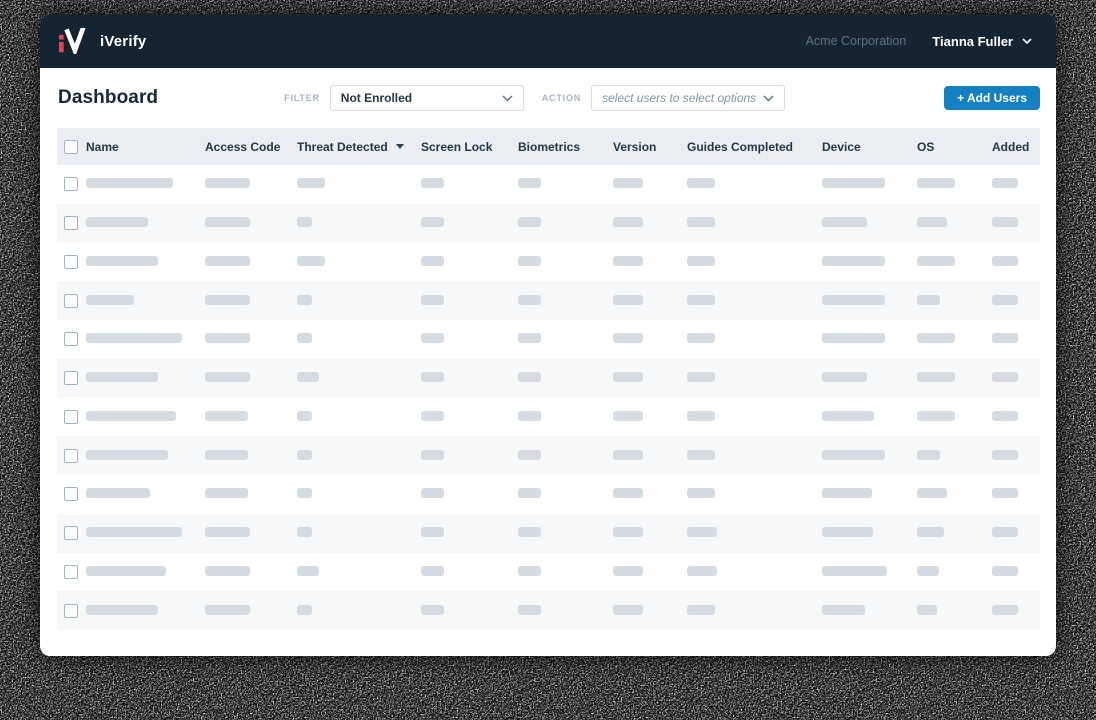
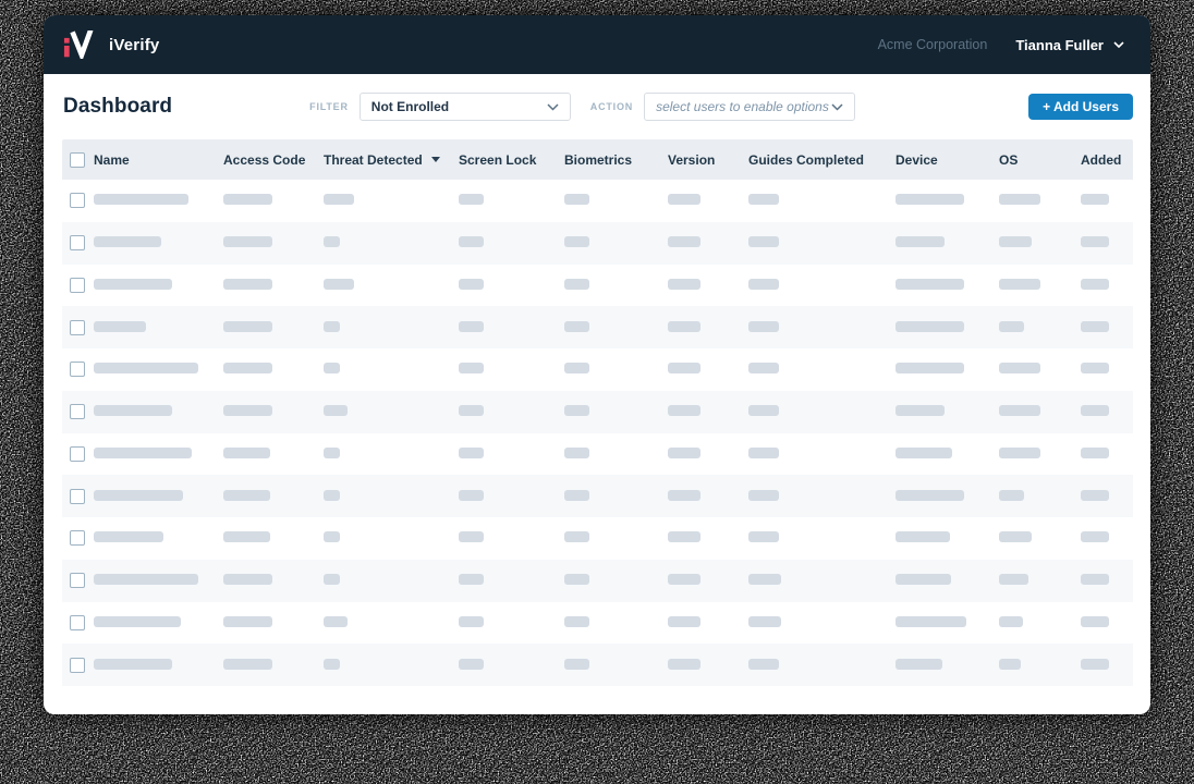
  iVerify
  Acme Corporation
  Tianna Fuller
  Dashboard
  FILTER
  Not Enrolled
  ACTION
- select users to select options
+ select users to enable options
  + Add Users
  Name
  Access Code
  Threat Detected
  Screen Lock
  Biometrics
  Version
  Guides Completed
  Device
  OS
  Added
